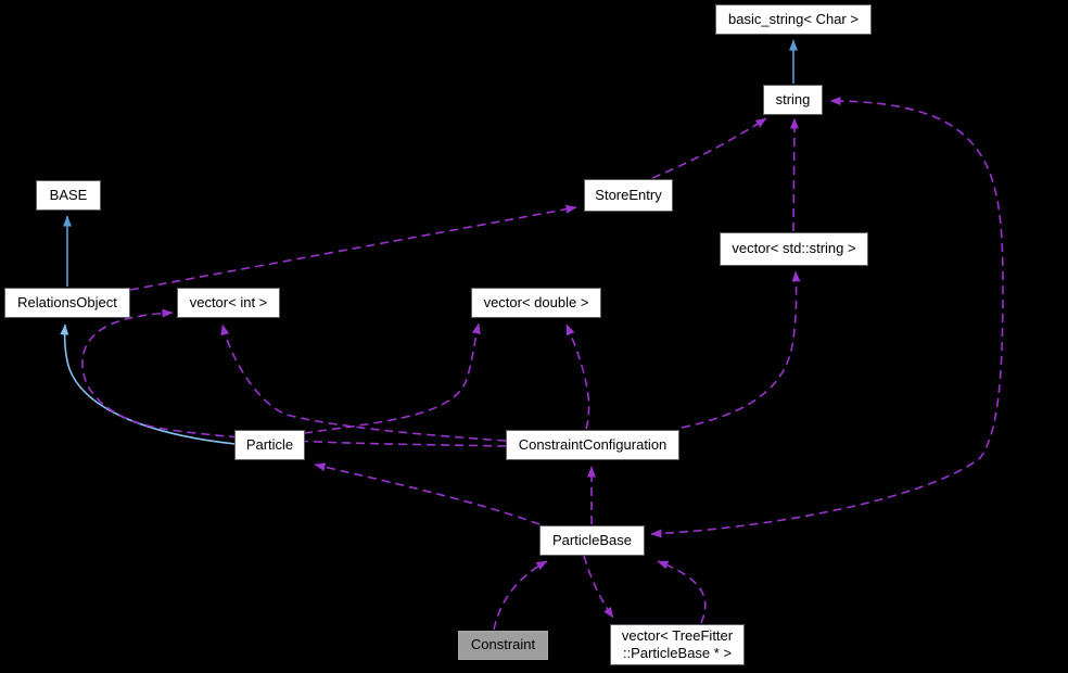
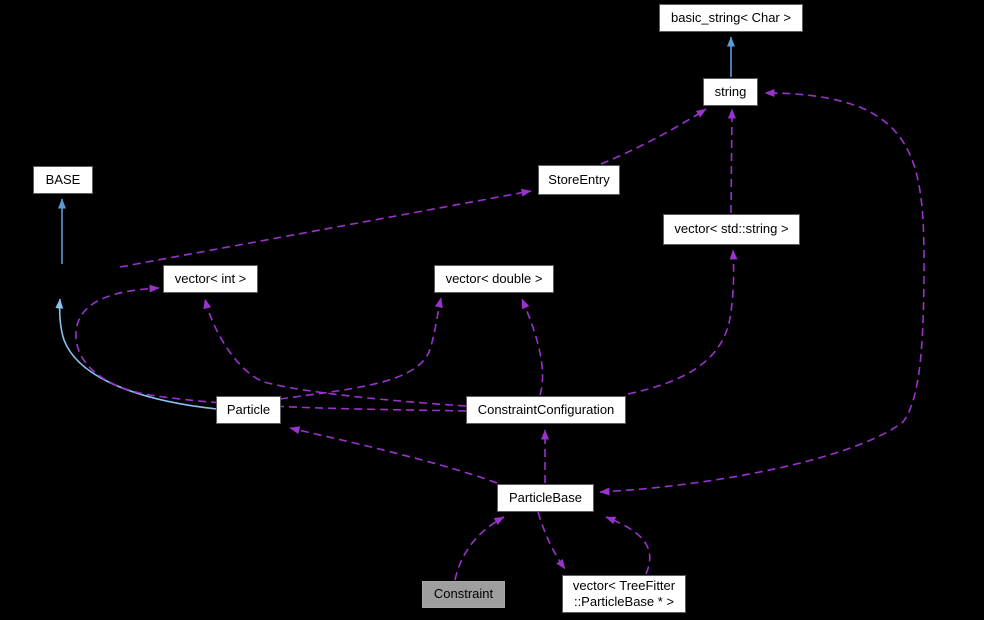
  basic_string< Char >
  string
  BASE
  StoreEntry
  vector< std::string >
- RelationsObject
  vector< int >
  vector< double >
  Particle
  ConstraintConfiguration
  ParticleBase
  Constraint
  vector< TreeFitter
  ::ParticleBase * >
